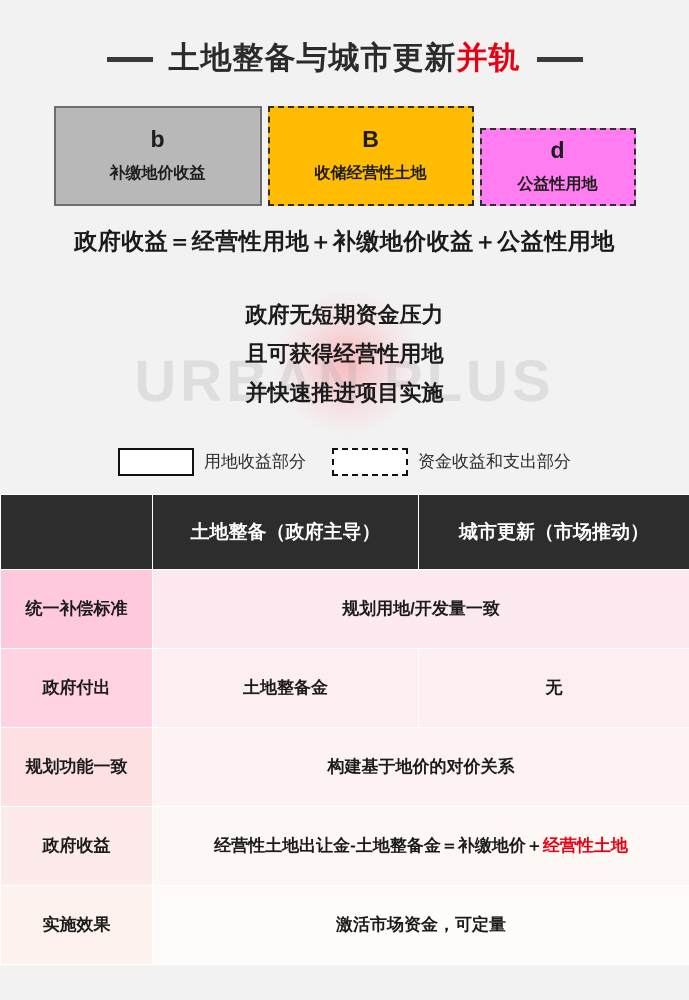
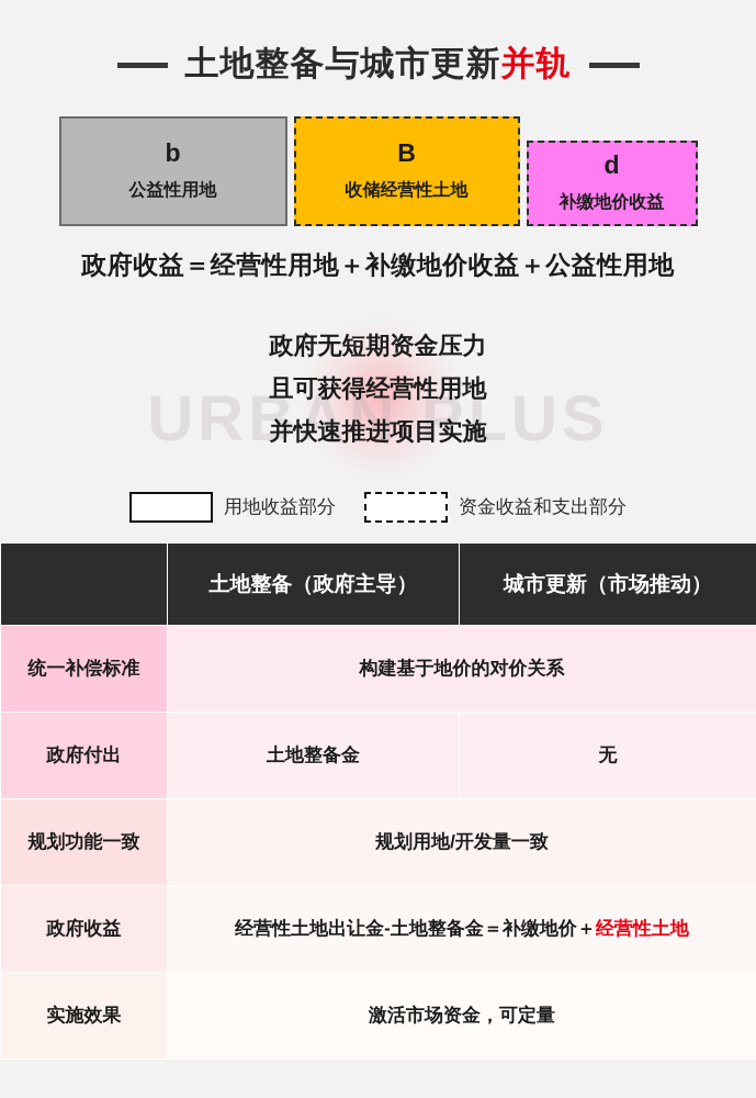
  土地整备与城市更新并轨
  URBAN PLUS
  b
- 补缴地价收益
+ 公益性用地
  B
  收储经营性土地
  d
- 公益性用地
+ 补缴地价收益
  政府收益＝经营性用地＋补缴地价收益＋公益性用地
  政府无短期资金压力
  且可获得经营性用地
  并快速推进项目实施
  用地收益部分
  资金收益和支出部分
  	土地整备（政府主导）	城市更新（市场推动）
- 统一补偿标准	规划用地/开发量一致
+ 统一补偿标准	构建基于地价的对价关系
  政府付出	土地整备金	无
- 规划功能一致	构建基于地价的对价关系
+ 规划功能一致	规划用地/开发量一致
  政府收益	经营性土地出让金-土地整备金＝补缴地价＋经营性土地
  实施效果	激活市场资金，可定量
